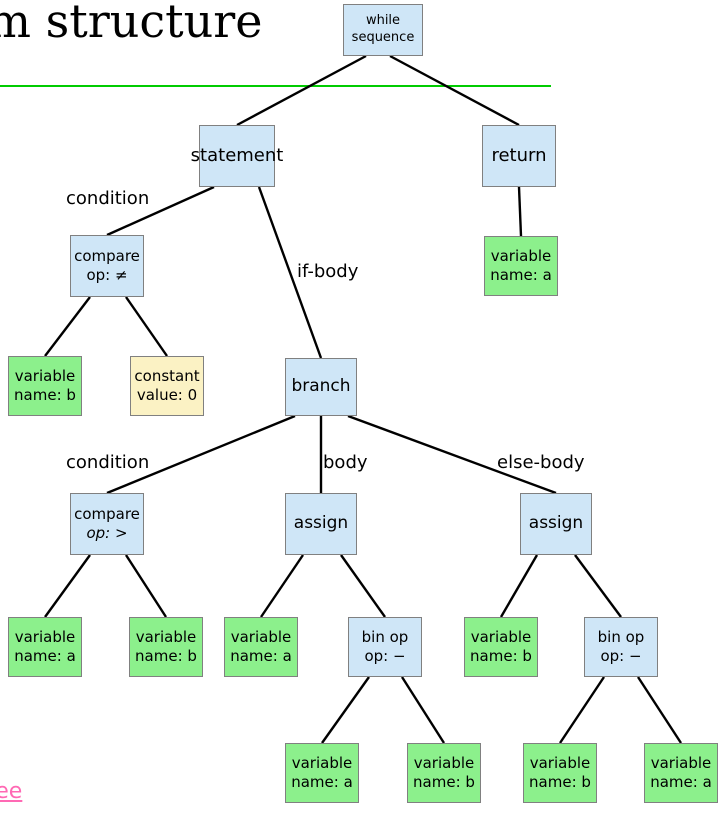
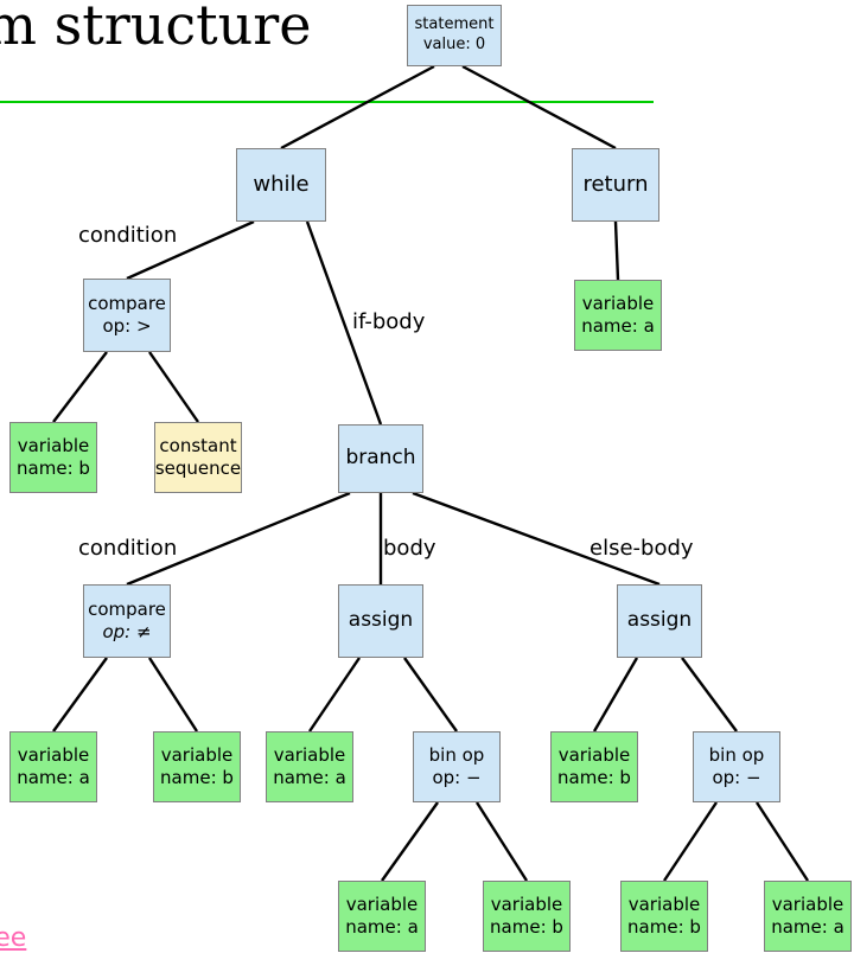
  m structure
- while
+ statement
- sequence
+ value: 0
- statement
+ while
  return
  compare
- op: ≠
+ op: >
  variable
  name: a
  variable
  name: b
  constant
- value: 0
+ sequence
  branch
  compare
- op: >
+ op: ≠
  assign
  assign
  variable
  name: a
  variable
  name: b
  variable
  name: a
  bin op
  op: −
  variable
  name: b
  bin op
  op: −
  variable
  name: a
  variable
  name: b
  variable
  name: b
  variable
  name: a
  condition
  if-body
  condition
  body
  else-body
